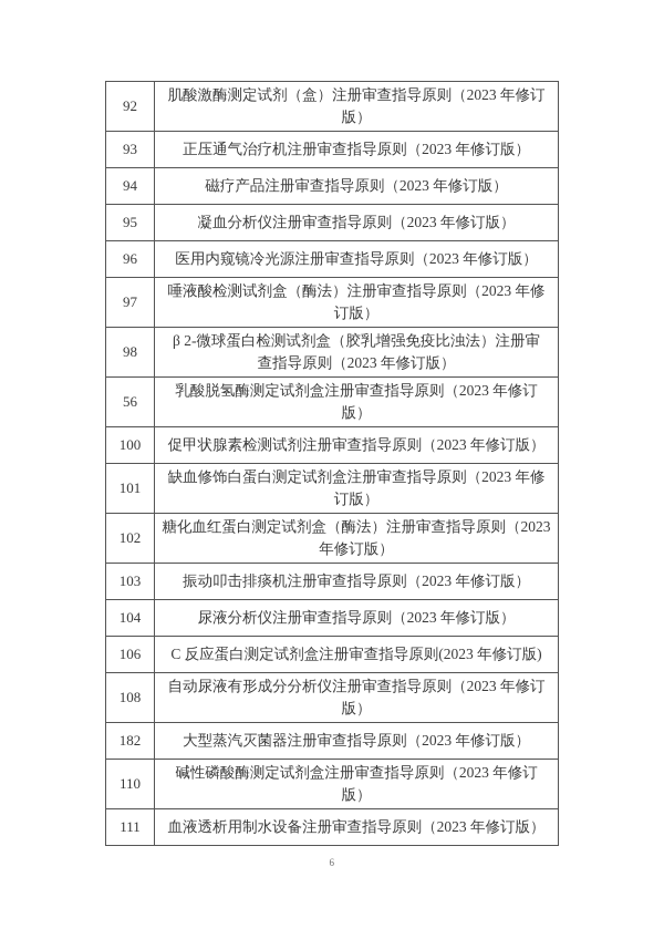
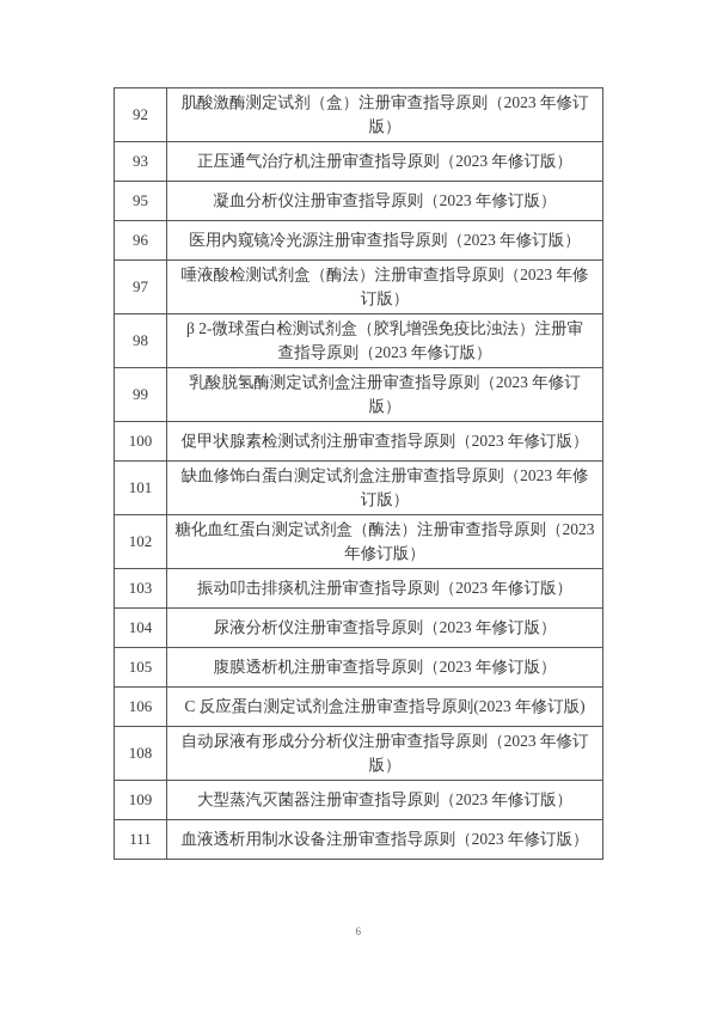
  92	肌酸激酶测定试剂（盒）注册审查指导原则（2023 年修订 版）
  93	正压通气治疗机注册审查指导原则（2023 年修订版）
- 94	磁疗产品注册审查指导原则（2023 年修订版）
  95	凝血分析仪注册审查指导原则（2023 年修订版）
  96	医用内窥镜冷光源注册审查指导原则（2023 年修订版）
  97	唾液酸检测试剂盒（酶法）注册审查指导原则（2023 年修 订版）
  98	β 2-微球蛋白检测试剂盒（胶乳增强免疫比浊法）注册审 查指导原则（2023 年修订版）
- 56	乳酸脱氢酶测定试剂盒注册审查指导原则（2023 年修订 版）
+ 99	乳酸脱氢酶测定试剂盒注册审查指导原则（2023 年修订 版）
  100	促甲状腺素检测试剂注册审查指导原则（2023 年修订版）
  101	缺血修饰白蛋白测定试剂盒注册审查指导原则（2023 年修 订版）
  102	糖化血红蛋白测定试剂盒（酶法）注册审查指导原则（2023 年修订版）
  103	振动叩击排痰机注册审查指导原则（2023 年修订版）
  104	尿液分析仪注册审查指导原则（2023 年修订版）
+ 105	腹膜透析机注册审查指导原则（2023 年修订版）
  106	C 反应蛋白测定试剂盒注册审查指导原则(2023 年修订版)
  108	自动尿液有形成分分析仪注册审查指导原则（2023 年修订 版）
- 182	大型蒸汽灭菌器注册审查指导原则（2023 年修订版）
+ 109	大型蒸汽灭菌器注册审查指导原则（2023 年修订版）
- 110	碱性磷酸酶测定试剂盒注册审查指导原则（2023 年修订 版）
  111	血液透析用制水设备注册审查指导原则（2023 年修订版）
  6
